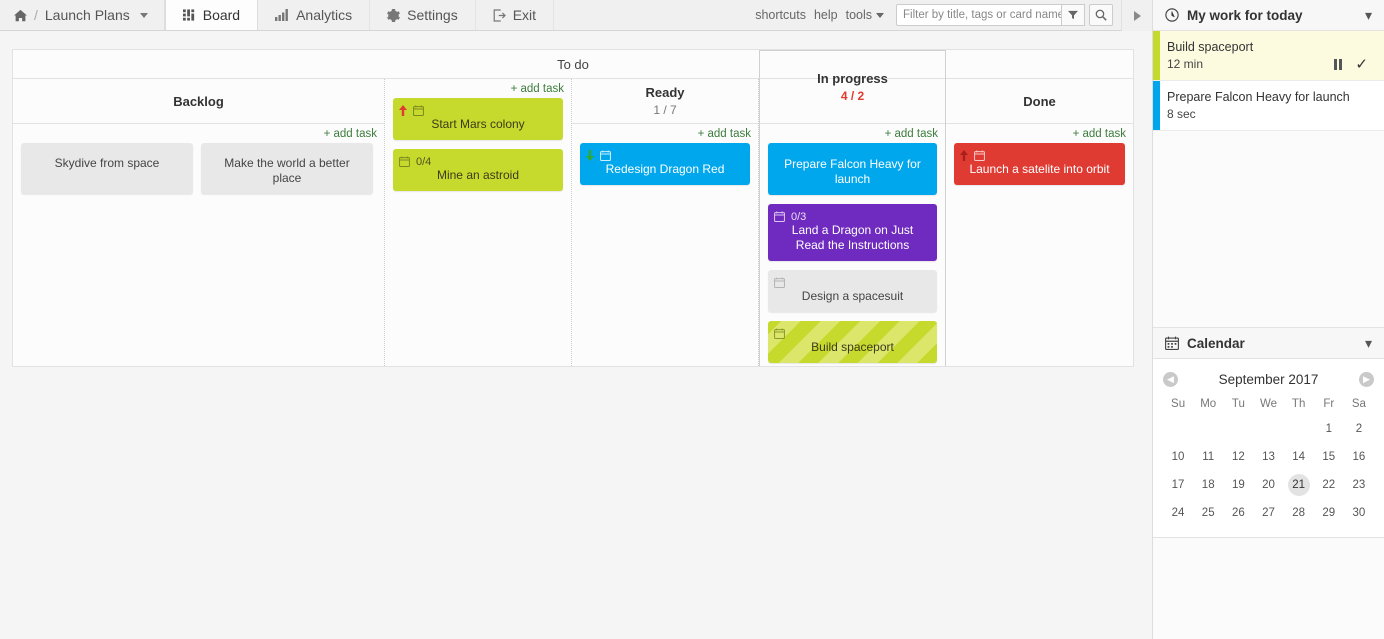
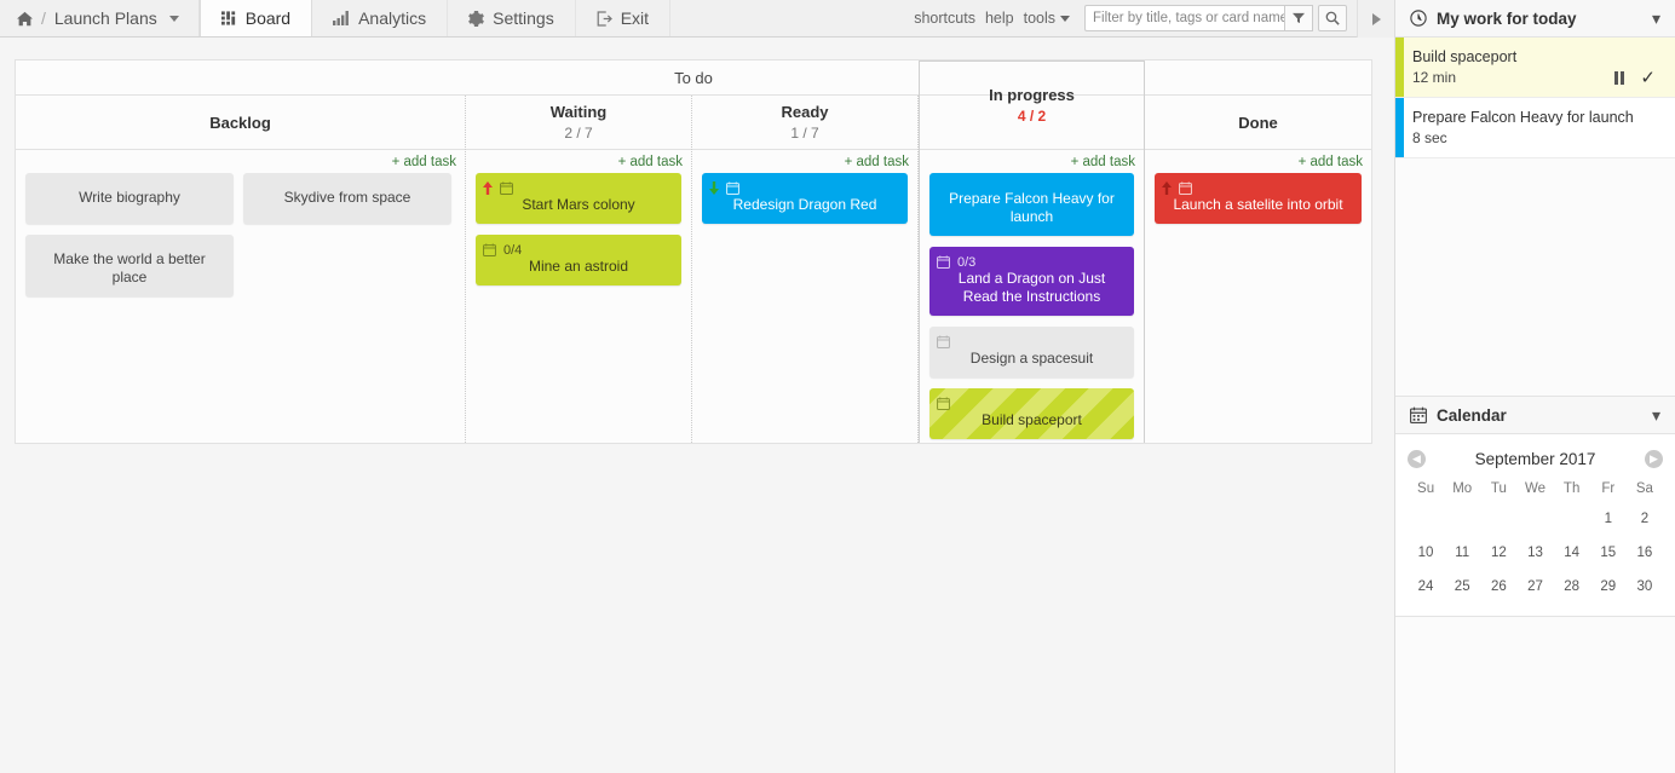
  /
  Launch Plans
  Board
  Analytics
  Settings
  Exit
  shortcuts
  help
  tools
  Filter by title, tags or card nam
  To do
  Backlog
  + add task
+ Write biography
  Skydive from space
  Make the world a better place
+ Waiting
+ 2 / 7
  + add task
  Start Mars colony
  0/4
  Mine an astroid
  Ready
  1 / 7
  + add task
  Redesign Dragon Red
  In progress
  4 / 2
  + add task
  Prepare Falcon Heavy for launch
  0/3
  Land a Dragon on Just Read the Instructions
  Design a spacesuit
  Build spaceport
  Done
  + add task
  Launch a satelite into orbit
  My work for today
  ▾
  Build spaceport
  12 min
  ✓
  Prepare Falcon Heavy for launch
  8 sec
  Calendar
  ▾
  ◀
  September 2017
  ▶
  Su	Mo	Tu	We	Th	Fr	Sa
  					1	2
  10	11	12	13	14	15	16
- 17	18	19	20	21	22	23
  24	25	26	27	28	29	30
